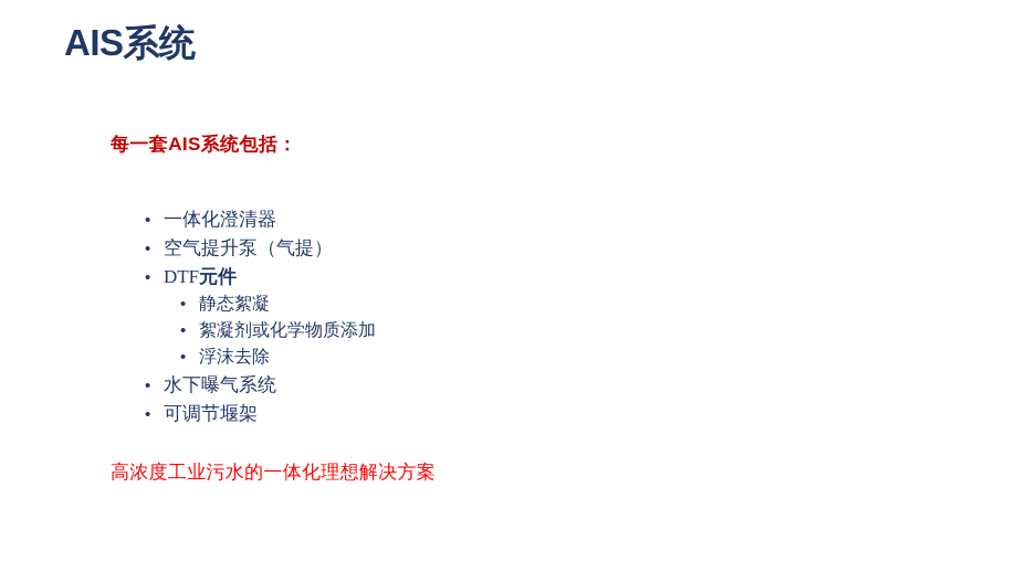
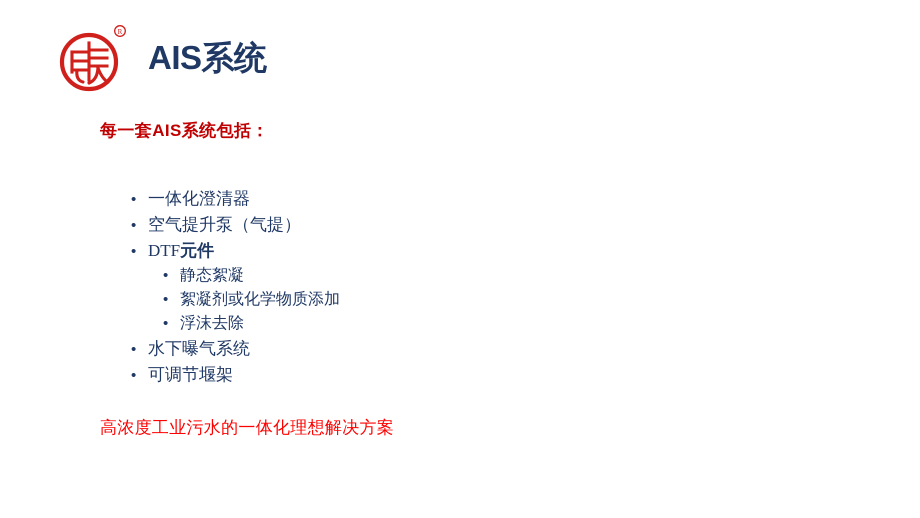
+ R
  AIS系统
  每一套AIS系统包括：
  •
  一体化澄清器
  •
  空气提升泵（气提）
  •
  DTF元件
  •
  静态絮凝
  •
  絮凝剂或化学物质添加
  •
  浮沫去除
  •
  水下曝气系统
  •
  可调节堰架
  高浓度工业污水的一体化理想解决方案
